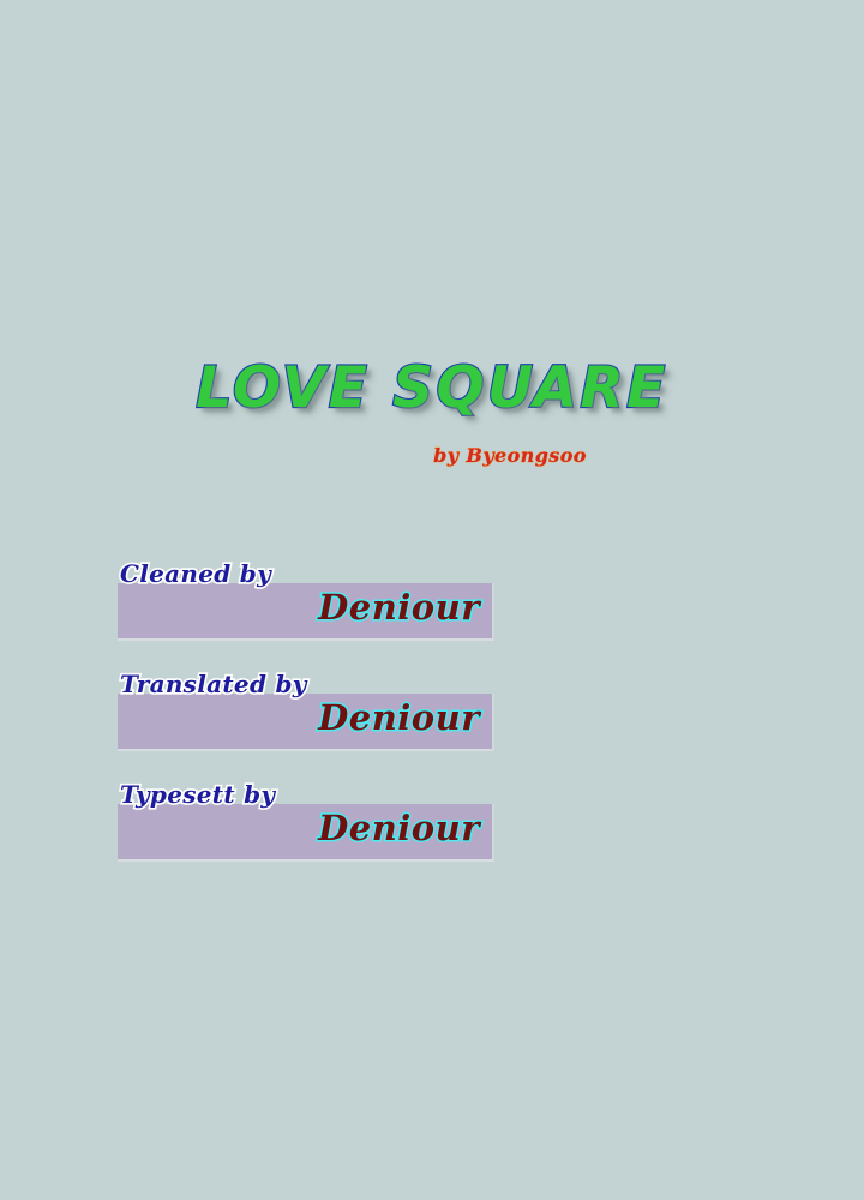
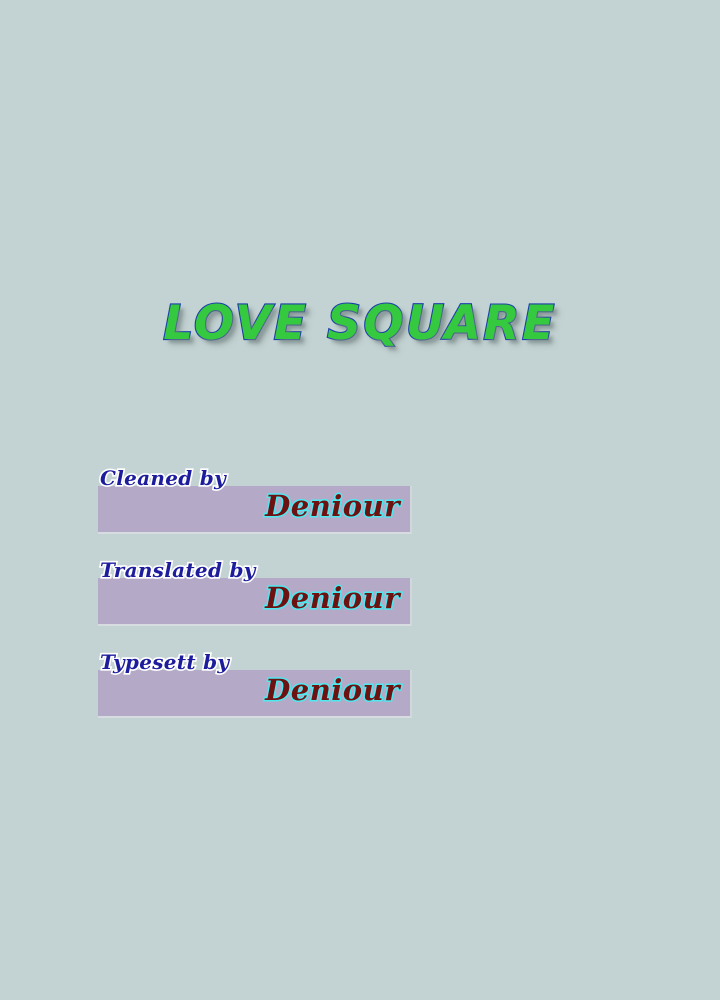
  LOVE SQUARE
- by Byeongsoo
  Cleaned by
  Deniour
  Translated by
  Deniour
  Typesett by
  Deniour
